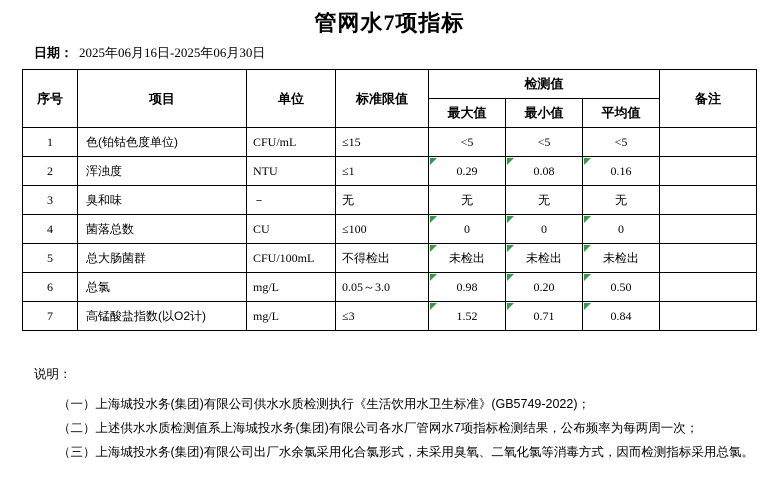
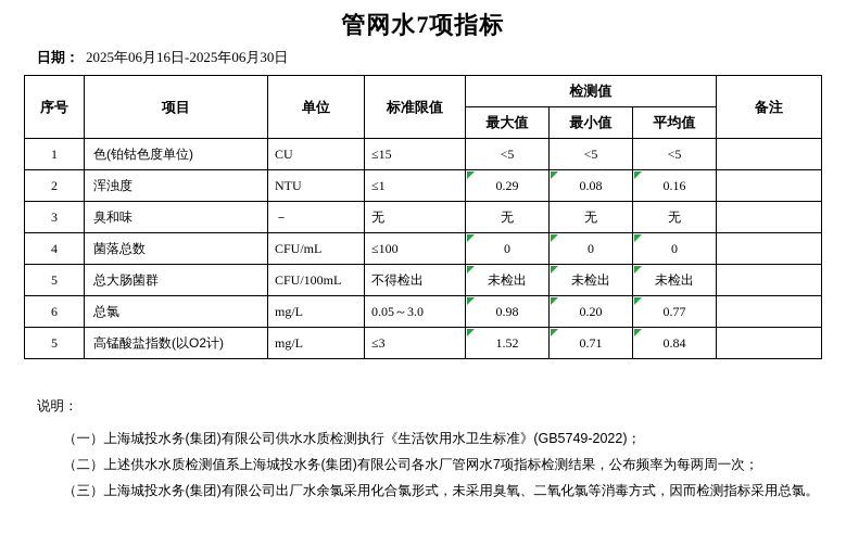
  管网水7项指标
  日期： 2025年06月16日-2025年06月30日
  序号	项目	单位	标准限值	检测值	备注
  最大值	最小值	平均值
- 1	色(铂钴色度单位)	CFU/mL	≤15	<5	<5	<5
+ 1	色(铂钴色度单位)	CU	≤15	<5	<5	<5
  2	浑浊度	NTU	≤1	0.29	0.08	0.16
  3	臭和味	－	无	无	无	无
- 4	菌落总数	CU	≤100	0	0	0
+ 4	菌落总数	CFU/mL	≤100	0	0	0
  5	总大肠菌群	CFU/100mL	不得检出	未检出	未检出	未检出
- 6	总氯	mg/L	0.05～3.0	0.98	0.20	0.50
+ 6	总氯	mg/L	0.05～3.0	0.98	0.20	0.77
- 7	高锰酸盐指数(以O2计)	mg/L	≤3	1.52	0.71	0.84
+ 5	高锰酸盐指数(以O2计)	mg/L	≤3	1.52	0.71	0.84
  说明：
  （一）上海城投水务(集团)有限公司供水水质检测执行《生活饮用水卫生标准》(GB5749-2022)；
  （二）上述供水水质检测值系上海城投水务(集团)有限公司各水厂管网水7项指标检测结果，公布频率为每两周一次；
  （三）上海城投水务(集团)有限公司出厂水余氯采用化合氯形式，未采用臭氧、二氧化氯等消毒方式，因而检测指标采用总氯。
